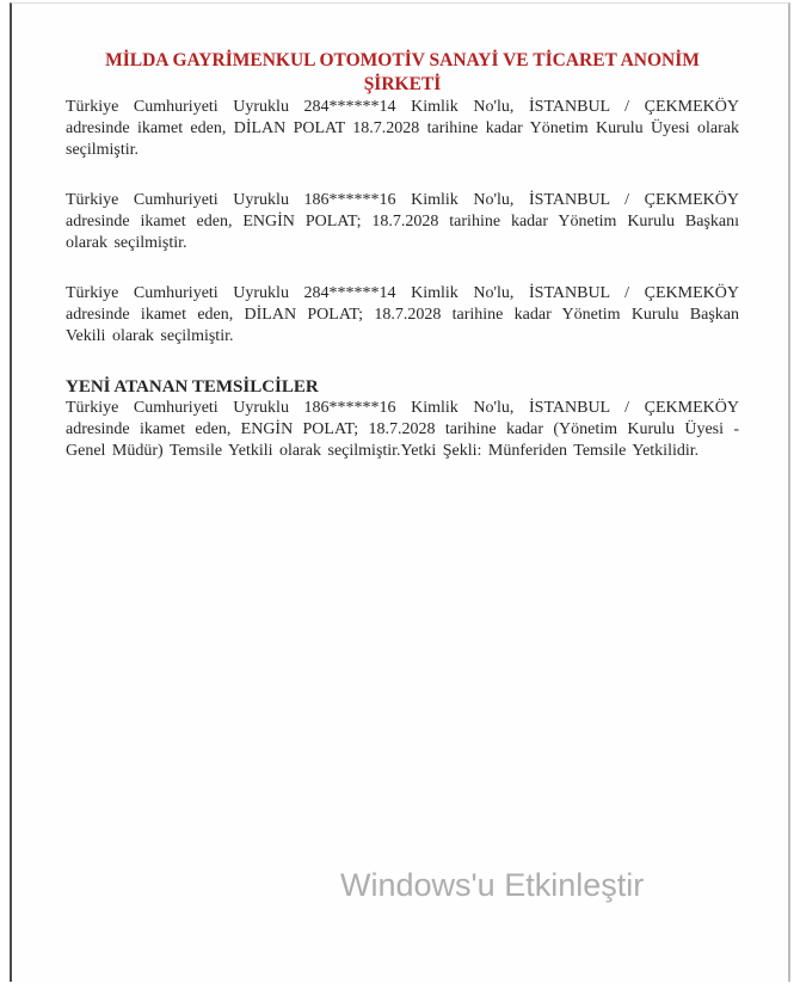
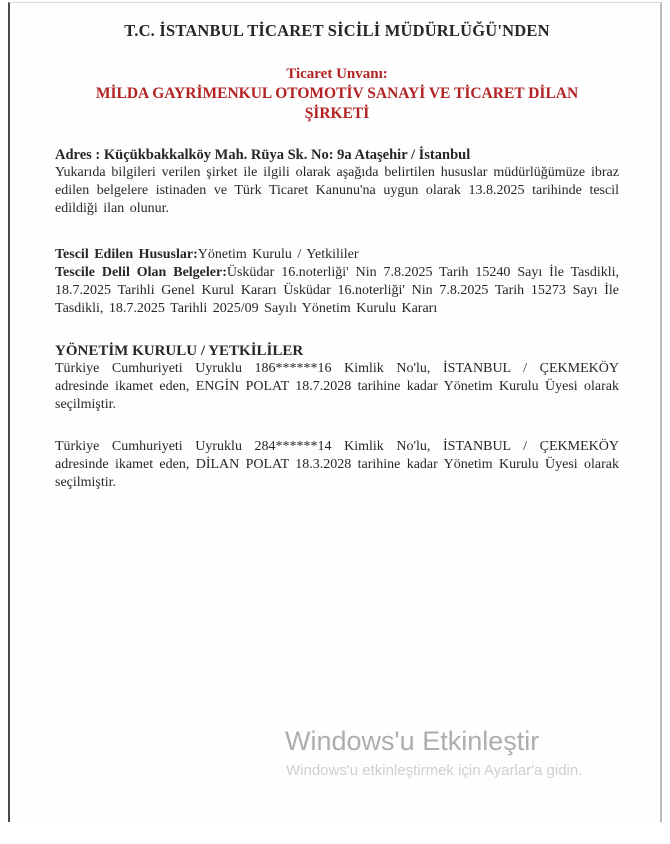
+ T.C. İSTANBUL TİCARET SİCİLİ MÜDÜRLÜĞÜ'NDEN
+ Ticaret Unvanı:
- MİLDA GAYRİMENKUL OTOMOTİV SANAYİ VE TİCARET ANONİM ŞİRKETİ
+ MİLDA GAYRİMENKUL OTOMOTİV SANAYİ VE TİCARET DİLAN ŞİRKETİ
+ Adres : Küçükbakkalköy Mah. Rüya Sk. No: 9a Ataşehir / İstanbul
+ Yukarıda bilgileri verilen şirket ile ilgili olarak aşağıda belirtilen hususlar müdürlüğümüze ibraz edilen belgelere istinaden ve Türk Ticaret Kanunu'na uygun olarak 13.8.2025 tarihinde tescil edildiği ilan olunur.
+ Tescil Edilen Hususlar:Yönetim Kurulu / Yetkililer
+ Tescile Delil Olan Belgeler:Üsküdar 16.noterliği' Nin 7.8.2025 Tarih 15240 Sayı İle Tasdikli, 18.7.2025 Tarihli Genel Kurul Kararı Üsküdar 16.noterliği' Nin 7.8.2025 Tarih 15273 Sayı İle Tasdikli, 18.7.2025 Tarihli 2025/09 Sayılı Yönetim Kurulu Kararı
+ YÖNETİM KURULU / YETKİLİLER
+ Türkiye Cumhuriyeti Uyruklu 186******16 Kimlik No'lu, İSTANBUL / ÇEKMEKÖY adresinde ikamet eden, ENGİN POLAT 18.7.2028 tarihine kadar Yönetim Kurulu Üyesi olarak seçilmiştir.
- Türkiye Cumhuriyeti Uyruklu 284******14 Kimlik No'lu, İSTANBUL / ÇEKMEKÖY adresinde ikamet eden, DİLAN POLAT 18.7.2028 tarihine kadar Yönetim Kurulu Üyesi olarak seçilmiştir.
+ Türkiye Cumhuriyeti Uyruklu 284******14 Kimlik No'lu, İSTANBUL / ÇEKMEKÖY adresinde ikamet eden, DİLAN POLAT 18.3.2028 tarihine kadar Yönetim Kurulu Üyesi olarak seçilmiştir.
- Türkiye Cumhuriyeti Uyruklu 186******16 Kimlik No'lu, İSTANBUL / ÇEKMEKÖY adresinde ikamet eden, ENGİN POLAT; 18.7.2028 tarihine kadar Yönetim Kurulu Başkanı olarak seçilmiştir.
- Türkiye Cumhuriyeti Uyruklu 284******14 Kimlik No'lu, İSTANBUL / ÇEKMEKÖY adresinde ikamet eden, DİLAN POLAT; 18.7.2028 tarihine kadar Yönetim Kurulu Başkan Vekili olarak seçilmiştir.
- YENİ ATANAN TEMSİLCİLER
- Türkiye Cumhuriyeti Uyruklu 186******16 Kimlik No'lu, İSTANBUL / ÇEKMEKÖY adresinde ikamet eden, ENGİN POLAT; 18.7.2028 tarihine kadar (Yönetim Kurulu Üyesi - Genel Müdür) Temsile Yetkili olarak seçilmiştir.Yetki Şekli: Münferiden Temsile Yetkilidir.
  Windows'u Etkinleştir
+ Windows'u etkinleştirmek için Ayarlar'a gidin.
